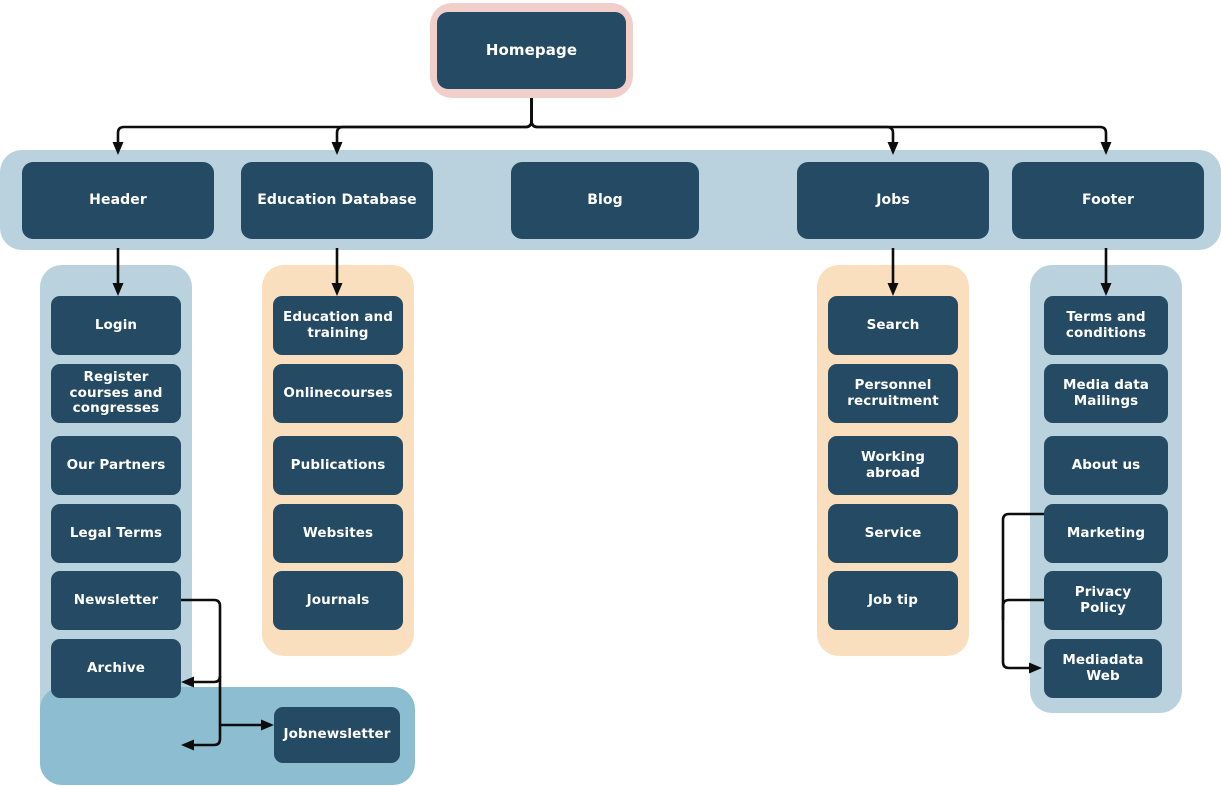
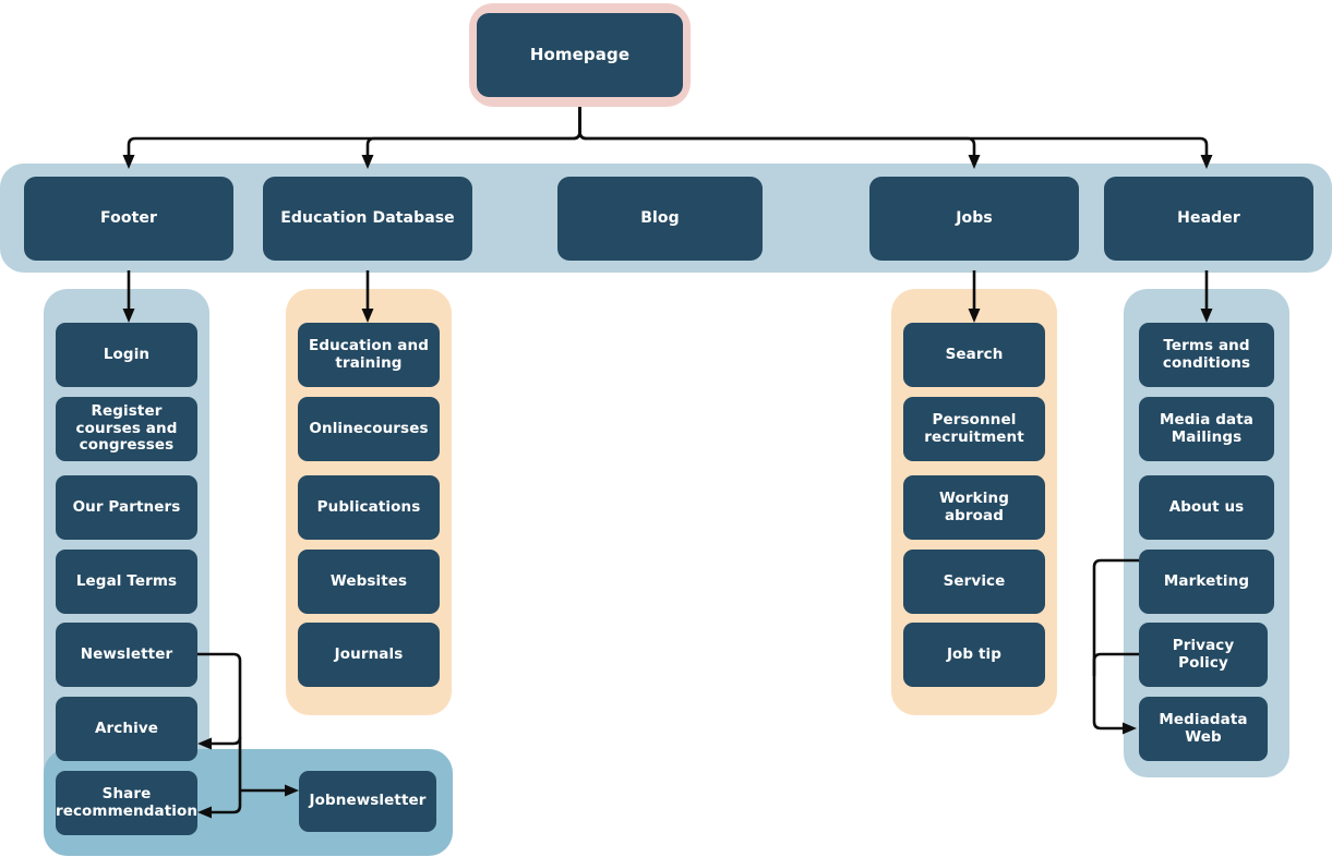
  Homepage
- Header
+ Footer
  Education Database
  Blog
  Jobs
- Footer
+ Header
  Login
  Register courses and congresses
  Our Partners
  Legal Terms
  Newsletter
  Archive
+ Share recommendation
  Education and training
  Onlinecourses
  Publications
  Websites
  Journals
  Search
  Personnel recruitment
  Working abroad
  Service
  Job tip
  Terms and conditions
  Media data Mailings
  About us
  Marketing
  Privacy Policy
  Mediadata Web
  Jobnewsletter
